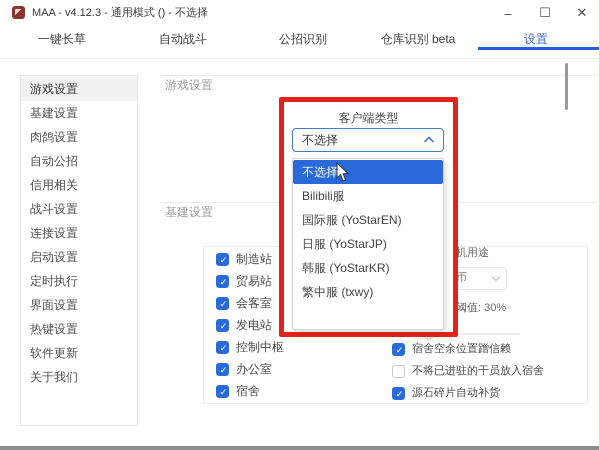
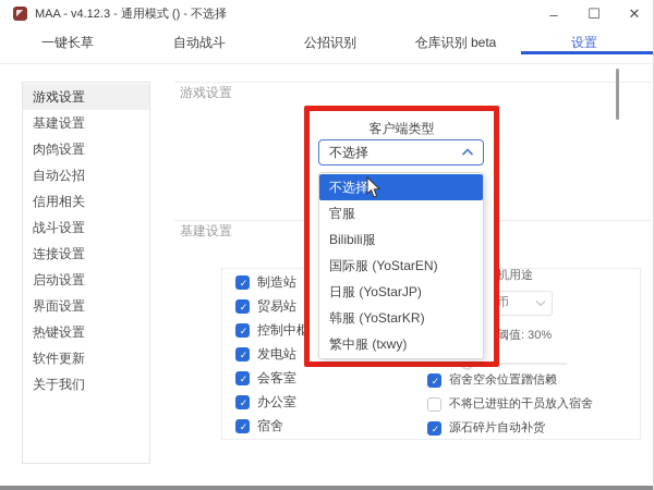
  MAA - v4.12.3 - 通用模式 () - 不选择
  –
  ☐
  ✕
  一键长草
  自动战斗
  公招识别
  仓库识别 beta
  设置
  游戏设置
  基建设置
  肉鸽设置
  自动公招
  信用相关
  战斗设置
  连接设置
  启动设置
- 定时执行
  界面设置
  热键设置
  软件更新
  关于我们
  游戏设置
  基建设置
  制造站
  贸易站
- 会客室
+ 控制中枢
  发电站
- 控制中枢
+ 会客室
  办公室
  宿舍
  阈值: 30%
  宿舍空余位置蹭信赖
  不将已进驻的干员放入宿舍
  源石碎片自动补货
  客户端类型
  不选择
  不选择
+ 官服
  Bilibili服
  国际服 (YoStarEN)
  日服 (YoStarJP)
  韩服 (YoStarKR)
  繁中服 (txwy)
